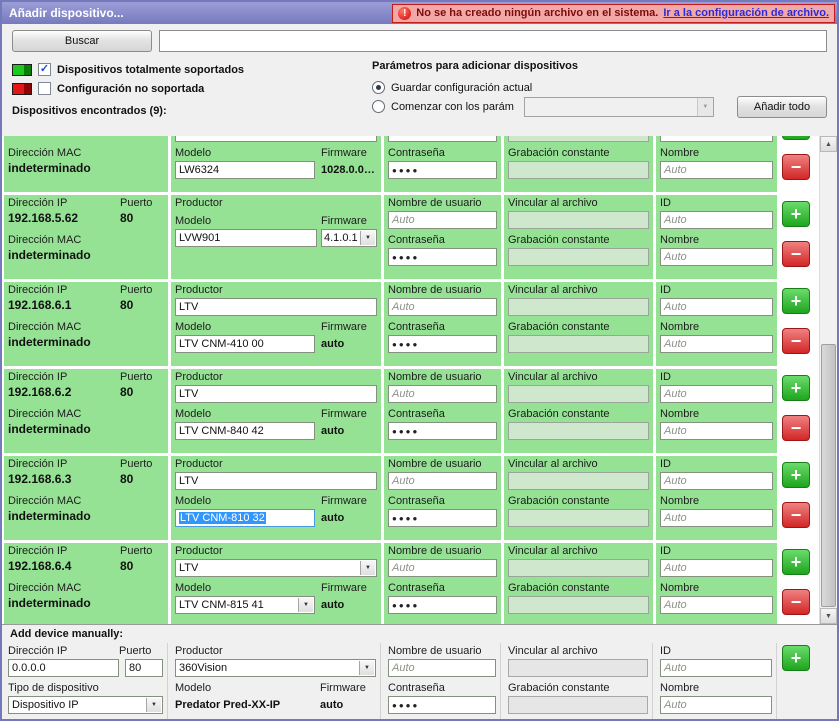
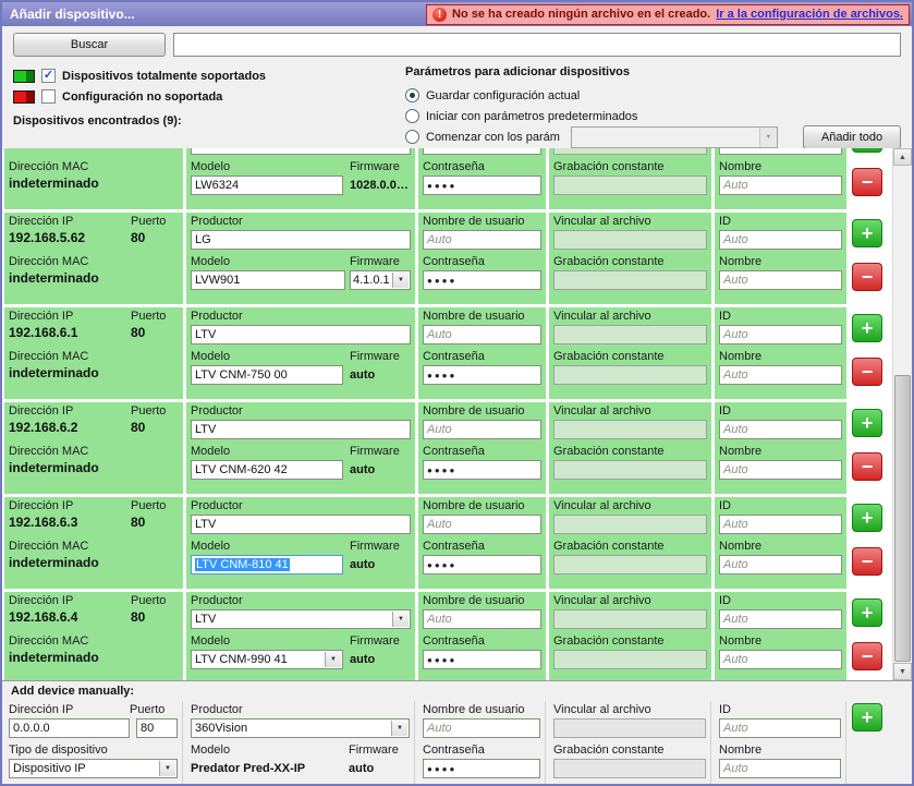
  Añadir dispositivo...
  !
- No se ha creado ningún archivo en el sistema.
+ No se ha creado ningún archivo en el creado.
- Ir a la configuración de archivo.
+ Ir a la configuración de archivos.
  Buscar
  ✓
  Dispositivos totalmente soportados
  Configuración no soportada
  Dispositivos encontrados (9):
  Parámetros para adicionar dispositivos
  Guardar configuración actual
+ Iniciar con parámetros predeterminados
  Comenzar con los parám
  Añadir todo
  Dirección MAC
  indeterminado
  Modelo
  Firmware
  LW6324
  1028.0.0…
  Contraseña
  ●●●●
  Grabación constante
  Nombre
  Auto
  −
  Dirección IP
  Puerto
  192.168.5.62
  80
  Dirección MAC
  indeterminado
  Productor
+ LG
  Modelo
  Firmware
  LVW901
  4.1.0.1
  Nombre de usuario
  Auto
  Contraseña
  ●●●●
  Vincular al archivo
  Grabación constante
  ID
  Auto
  Nombre
  Auto
  +
  −
  Dirección IP
  Puerto
  192.168.6.1
  80
  Dirección MAC
  indeterminado
  Productor
  LTV
  Modelo
  Firmware
- LTV CNM-410 00
+ LTV CNM-750 00
  auto
  Nombre de usuario
  Auto
  Contraseña
  ●●●●
  Vincular al archivo
  Grabación constante
  ID
  Auto
  Nombre
  Auto
  +
  −
  Dirección IP
  Puerto
  192.168.6.2
  80
  Dirección MAC
  indeterminado
  Productor
  LTV
  Modelo
  Firmware
- LTV CNM-840 42
+ LTV CNM-620 42
  auto
  Nombre de usuario
  Auto
  Contraseña
  ●●●●
  Vincular al archivo
  Grabación constante
  ID
  Auto
  Nombre
  Auto
  +
  −
  Dirección IP
  Puerto
  192.168.6.3
  80
  Dirección MAC
  indeterminado
  Productor
  LTV
  Modelo
  Firmware
- LTV CNM-810 32
+ LTV CNM-810 41
  auto
  Nombre de usuario
  Auto
  Contraseña
  ●●●●
  Vincular al archivo
  Grabación constante
  ID
  Auto
  Nombre
  Auto
  +
  −
  Dirección IP
  Puerto
  192.168.6.4
  80
  Dirección MAC
  indeterminado
  Productor
  LTV
  Modelo
  Firmware
- LTV CNM-815 41
+ LTV CNM-990 41
  auto
  Nombre de usuario
  Auto
  Contraseña
  ●●●●
  Vincular al archivo
  Grabación constante
  ID
  Auto
  Nombre
  Auto
  +
  −
  Add device manually:
  Dirección IP
  Puerto
  0.0.0.0
  80
  Tipo de dispositivo
  Dispositivo IP
  Productor
  360Vision
  Modelo
  Firmware
  Predator Pred-XX-IP
  auto
  Nombre de usuario
  Auto
  Contraseña
  ●●●●
  Vincular al archivo
  Grabación constante
  ID
  Auto
  Nombre
  Auto
  +
